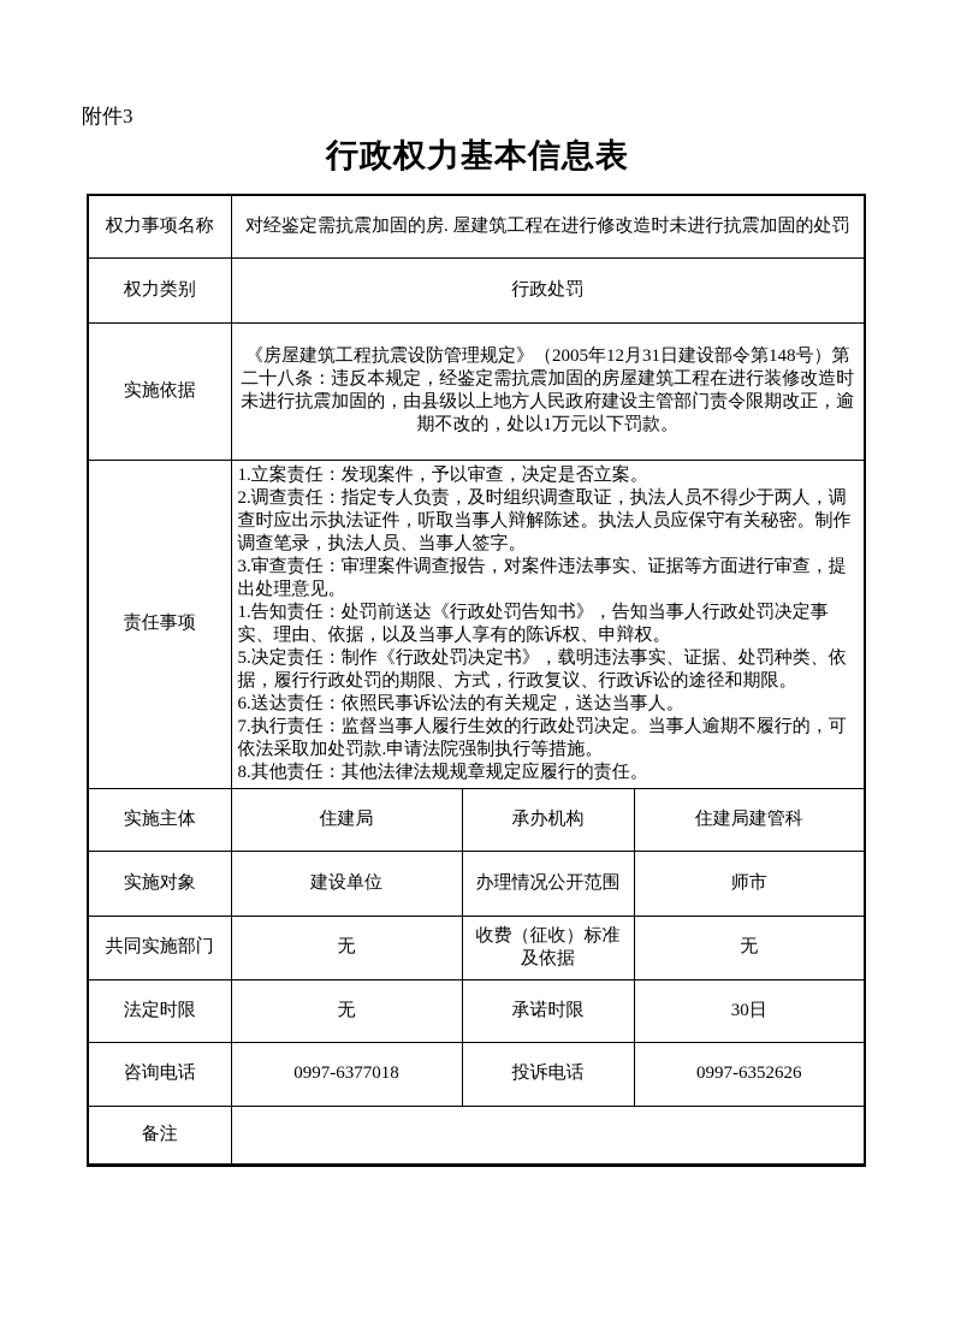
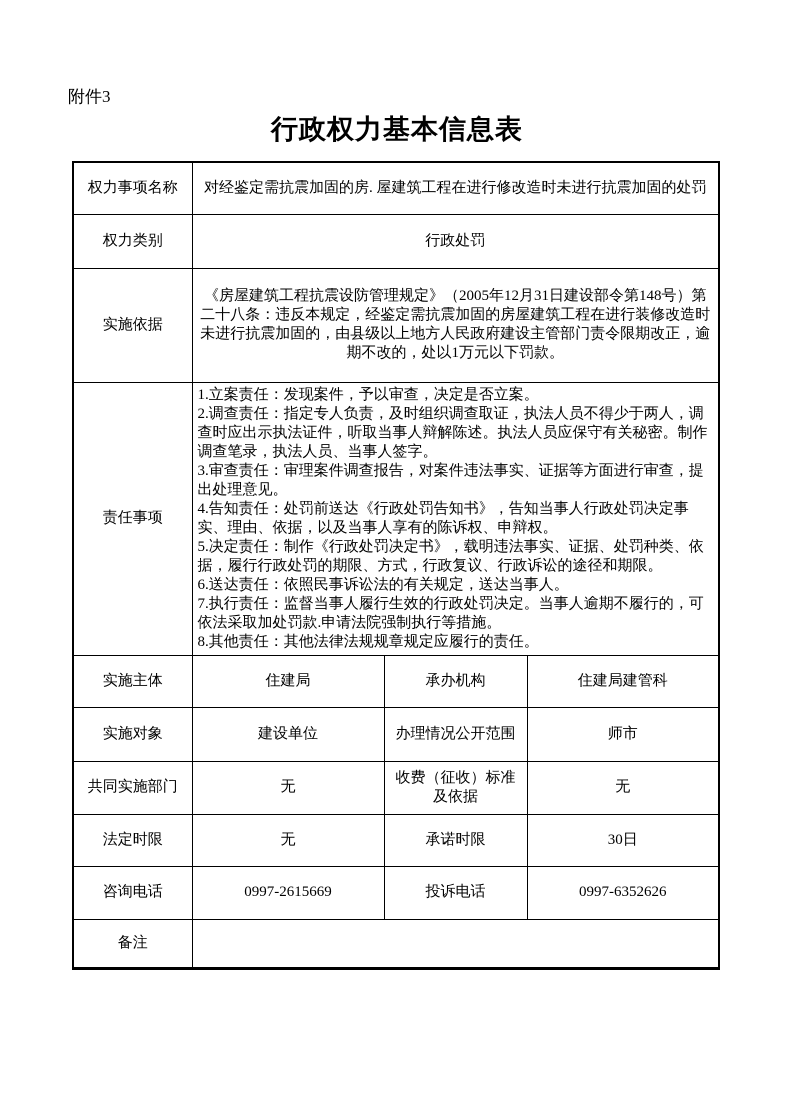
  附件3
  行政权力基本信息表
  权力事项名称	对经鉴定需抗震加固的房. 屋建筑工程在进行修改造时未进行抗震加固的处罚
  权力类别	行政处罚
  实施依据	《房屋建筑工程抗震设防管理规定》（2005年12月31日建设部令第148号）第二十八条：违反本规定，经鉴定需抗震加固的房屋建筑工程在进行装修改造时未进行抗震加固的，由县级以上地方人民政府建设主管部门责令限期改正，逾期不改的，处以1万元以下罚款。
- 责任事项	1.立案责任：发现案件，予以审查，决定是否立案。 2.调查责任：指定专人负责，及时组织调查取证，执法人员不得少于两人，调查时应出示执法证件，听取当事人辩解陈述。执法人员应保守有关秘密。制作调查笔录，执法人员、当事人签字。 3.审查责任：审理案件调查报告，对案件违法事实、证据等方面进行审查，提出处理意见。 1.告知责任：处罚前送达《行政处罚告知书》，告知当事人行政处罚决定事实、理由、依据，以及当事人享有的陈诉权、申辩权。 5.决定责任：制作《行政处罚决定书》，载明违法事实、证据、处罚种类、依据，履行行政处罚的期限、方式，行政复议、行政诉讼的途径和期限。 6.送达责任：依照民事诉讼法的有关规定，送达当事人。 7.执行责任：监督当事人履行生效的行政处罚决定。当事人逾期不履行的，可依法采取加处罚款.申请法院强制执行等措施。 8.其他责任：其他法律法规规章规定应履行的责任。
+ 责任事项	1.立案责任：发现案件，予以审查，决定是否立案。 2.调查责任：指定专人负责，及时组织调查取证，执法人员不得少于两人，调查时应出示执法证件，听取当事人辩解陈述。执法人员应保守有关秘密。制作调查笔录，执法人员、当事人签字。 3.审查责任：审理案件调查报告，对案件违法事实、证据等方面进行审查，提出处理意见。 4.告知责任：处罚前送达《行政处罚告知书》，告知当事人行政处罚决定事实、理由、依据，以及当事人享有的陈诉权、申辩权。 5.决定责任：制作《行政处罚决定书》，载明违法事实、证据、处罚种类、依据，履行行政处罚的期限、方式，行政复议、行政诉讼的途径和期限。 6.送达责任：依照民事诉讼法的有关规定，送达当事人。 7.执行责任：监督当事人履行生效的行政处罚决定。当事人逾期不履行的，可依法采取加处罚款.申请法院强制执行等措施。 8.其他责任：其他法律法规规章规定应履行的责任。
  实施主体	住建局	承办机构	住建局建管科
  实施对象	建设单位	办理情况公开范围	师市
  共同实施部门	无	收费（征收）标准及依据	无
  法定时限	无	承诺时限	30日
- 咨询电话	0997-6377018	投诉电话	0997-6352626
+ 咨询电话	0997-2615669	投诉电话	0997-6352626
  备注
